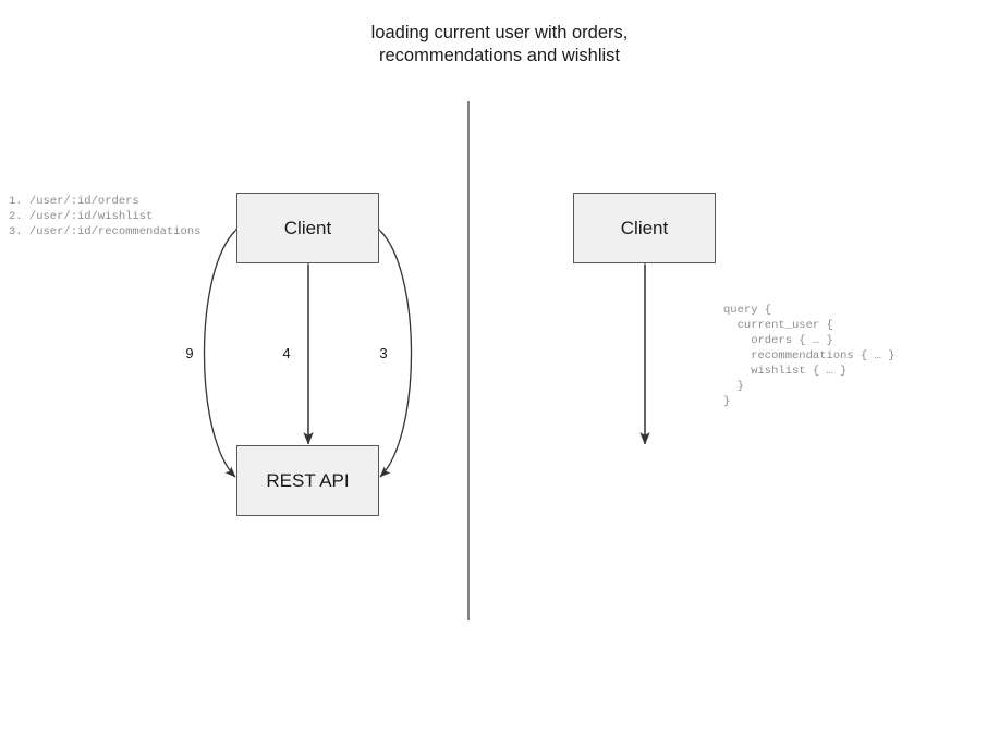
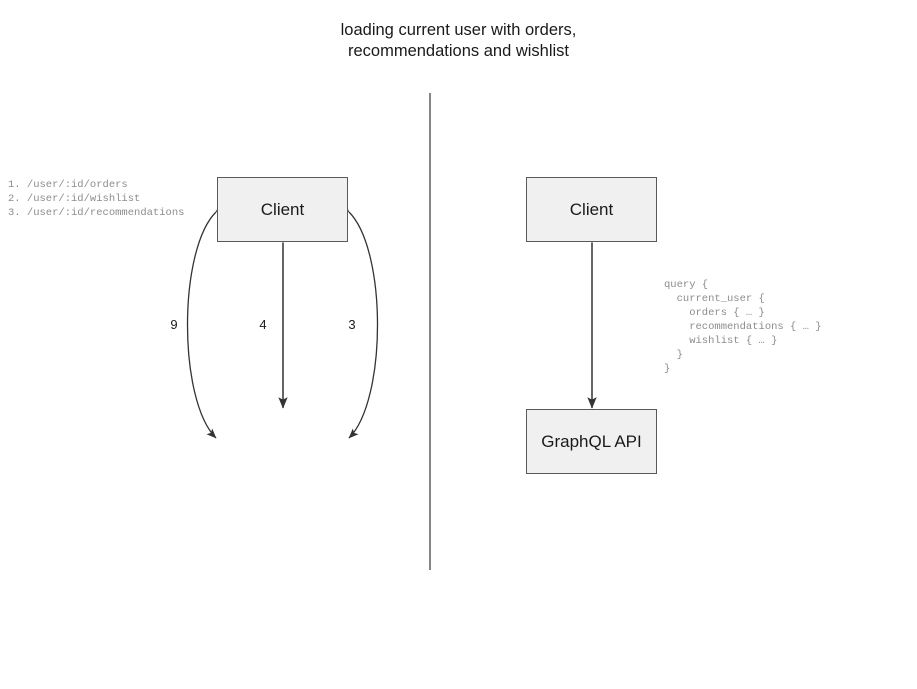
  loading current user with orders,
  recommendations and wishlist
  Client
- REST API
  Client
+ GraphQL API
  9
  4
  3
  1. /user/:id/orders
  2. /user/:id/wishlist
  3. /user/:id/recommendations
  query {
  current_user {
  orders { … }
  recommendations { … }
  wishlist { … }
  }
  }
